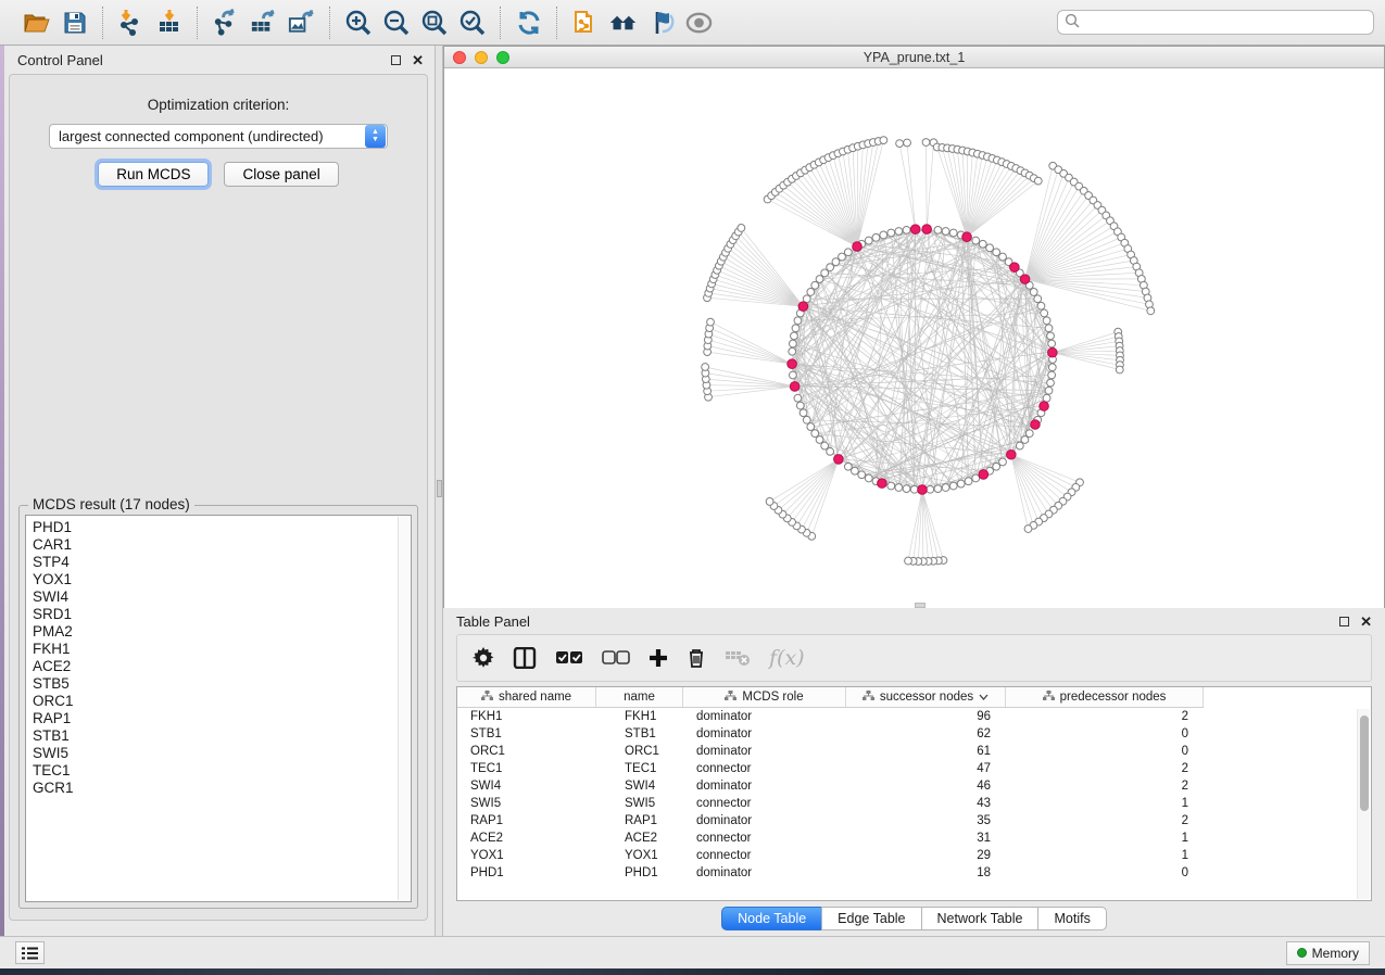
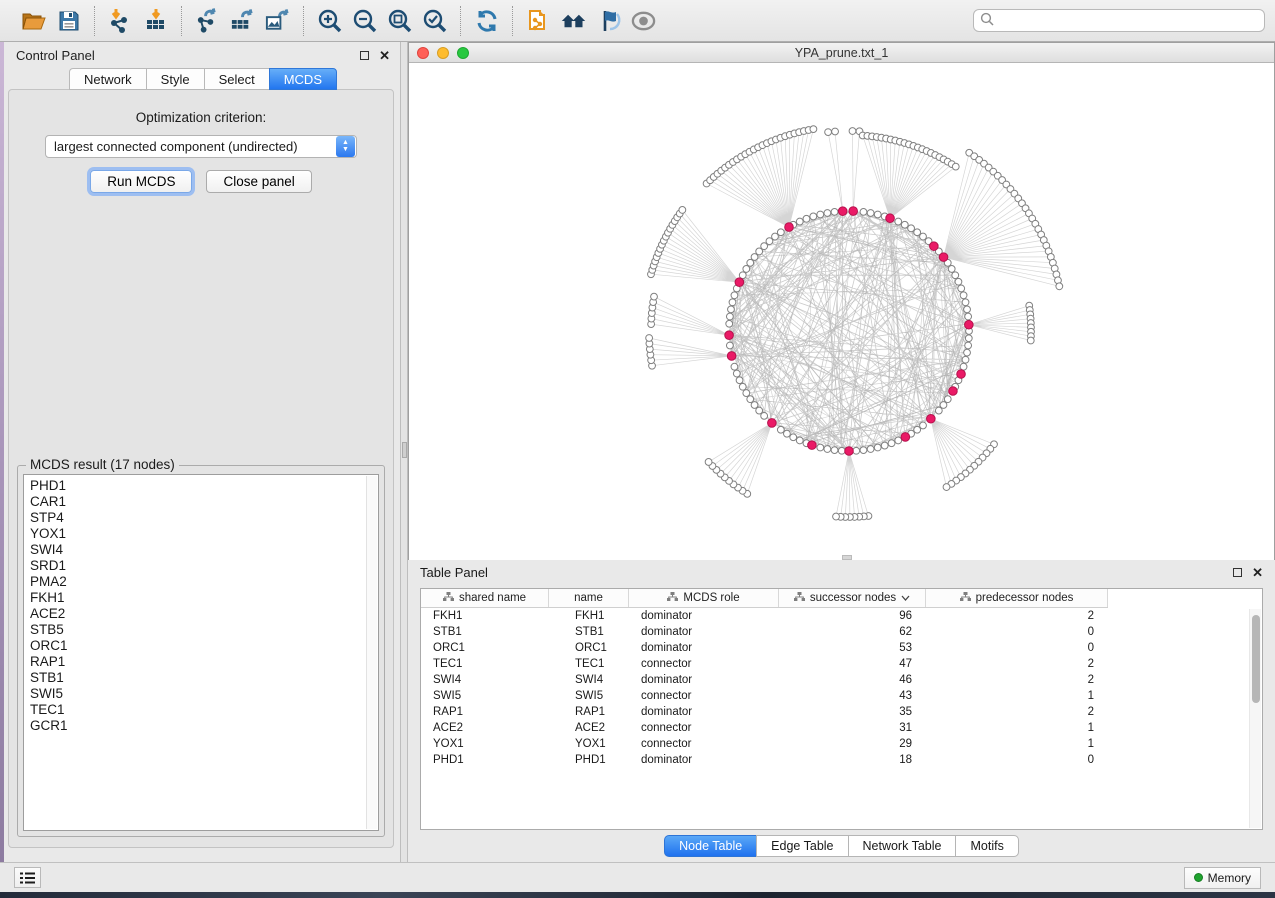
  Control Panel
  ✕
+ Network
+ Style
+ Select
+ MCDS
  Optimization criterion:
  largest connected component (undirected)
  Run MCDS
  Close panel
  MCDS result (17 nodes)
  PHD1
  CAR1
  STP4
  YOX1
  SWI4
  SRD1
  PMA2
  FKH1
  ACE2
  STB5
  ORC1
  RAP1
  STB1
  SWI5
  TEC1
  GCR1
  YPA_prune.txt_1
  Table Panel
  ✕
- f(x)
  shared name
  name
  MCDS role
  successor nodes
  predecessor nodes
  FKH1
  FKH1
  dominator
  96
  2
  STB1
  STB1
  dominator
  62
  0
  ORC1
  ORC1
  dominator
- 61
+ 53
  0
  TEC1
  TEC1
  connector
  47
  2
  SWI4
  SWI4
  dominator
  46
  2
  SWI5
  SWI5
  connector
  43
  1
  RAP1
  RAP1
  dominator
  35
  2
  ACE2
  ACE2
  connector
  31
  1
  YOX1
  YOX1
  connector
  29
  1
  PHD1
  PHD1
  dominator
  18
  0
  Node Table
  Edge Table
  Network Table
  Motifs
  Memory
